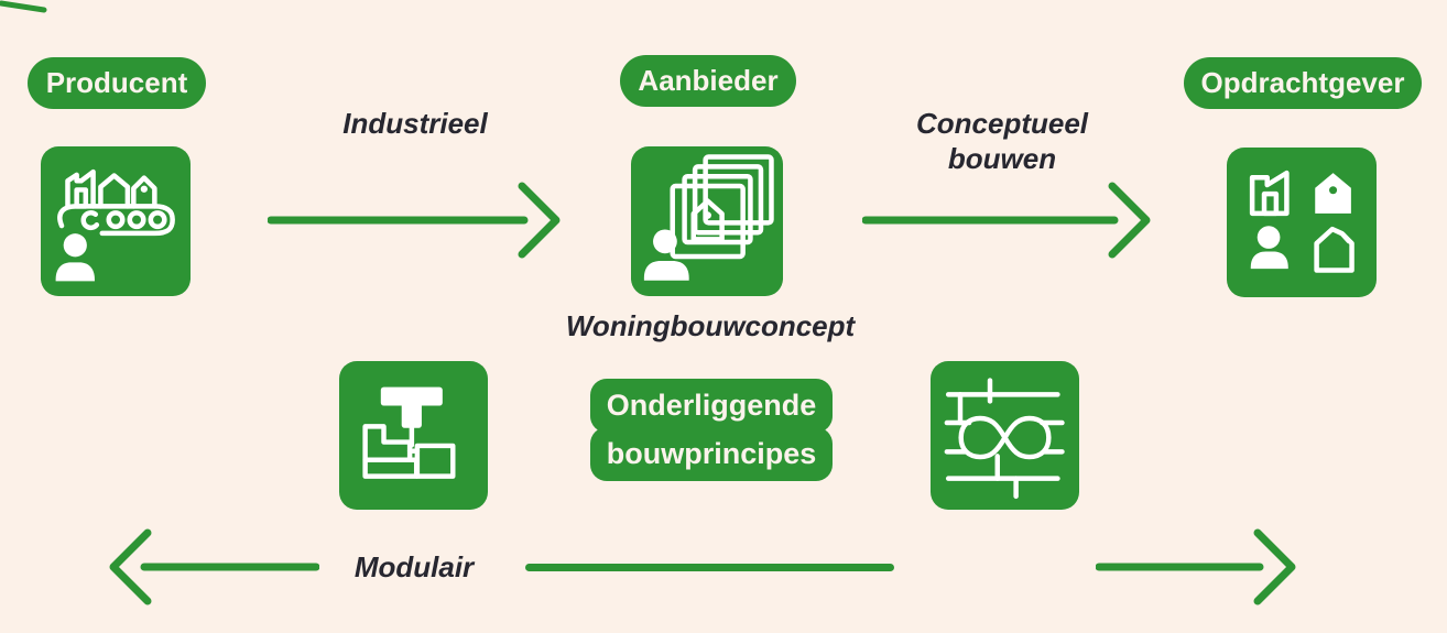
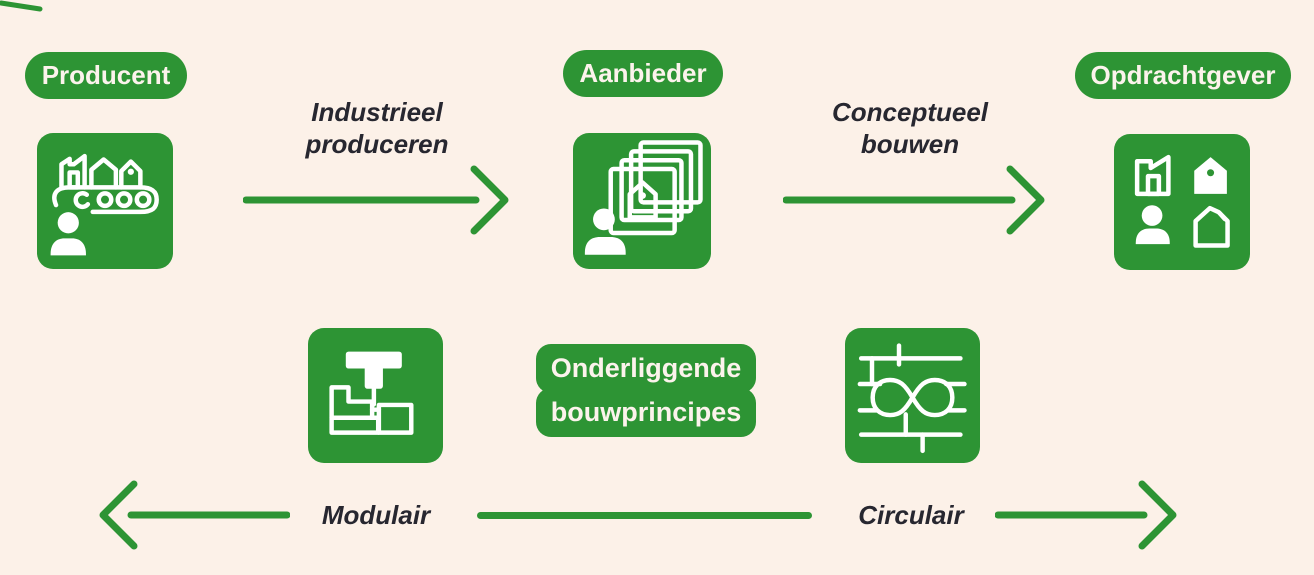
  Producent
  Industrieel
+ produceren
  Aanbieder
- Woningbouwconcept
  Conceptueel
  bouwen
  Opdrachtgever
  Onderliggende
  bouwprincipes
  Modulair
+ Circulair
